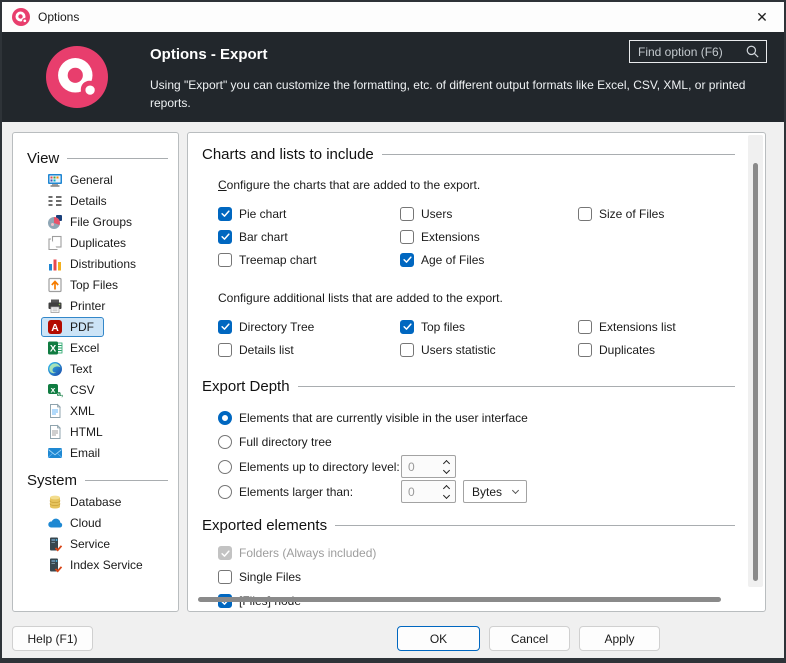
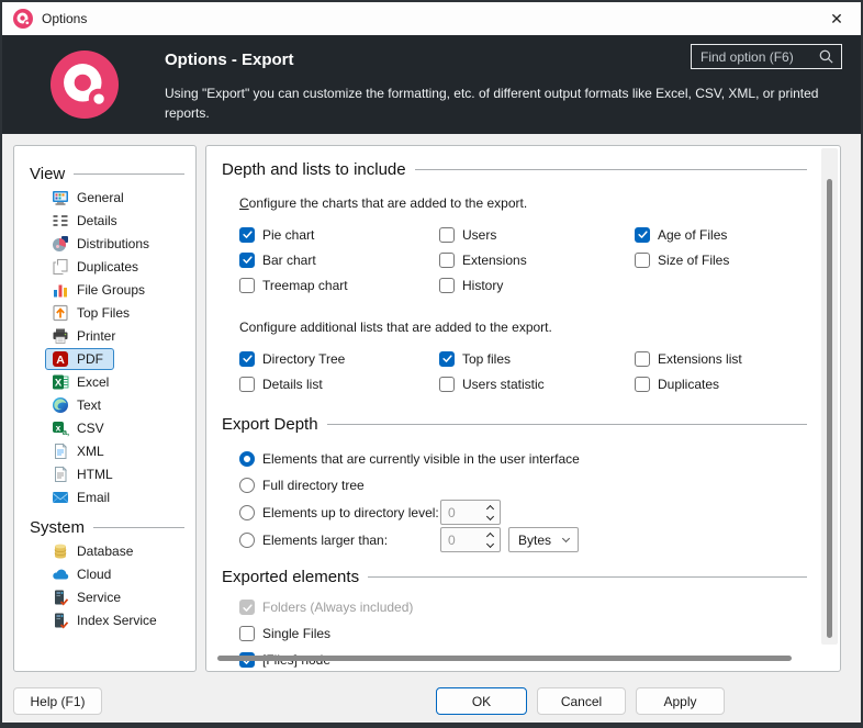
  Options
  ✕
  Options - Export
  Using "Export" you can customize the formatting, etc. of different output formats like Excel, CSV, XML, or printed reports.
  Find option (F6)
  View
  General
  Details
- File Groups
+ Distributions
  Duplicates
- Distributions
+ File Groups
  Top Files
  Printer
  A
  PDF
  X
  Excel
  Text
  x
  a,
  CSV
  XML
  HTML
  Email
  System
  Database
  Cloud
  Service
  Index Service
- Charts and lists to include
+ Depth and lists to include
  Configure the charts that are added to the export.
  Pie chart
  Bar chart
  Treemap chart
  Users
  Extensions
+ History
  Age of Files
  Size of Files
  Configure additional lists that are added to the export.
  Directory Tree
  Details list
  Top files
  Users statistic
  Extensions list
  Duplicates
  Export Depth
  Elements that are currently visible in the user interface
  Full directory tree
  Elements up to directory level:
  0
  Elements larger than:
  0
  Bytes
  Exported elements
  Folders (Always included)
  Single Files
  Help (F1)
  OK
  Cancel
  Apply
